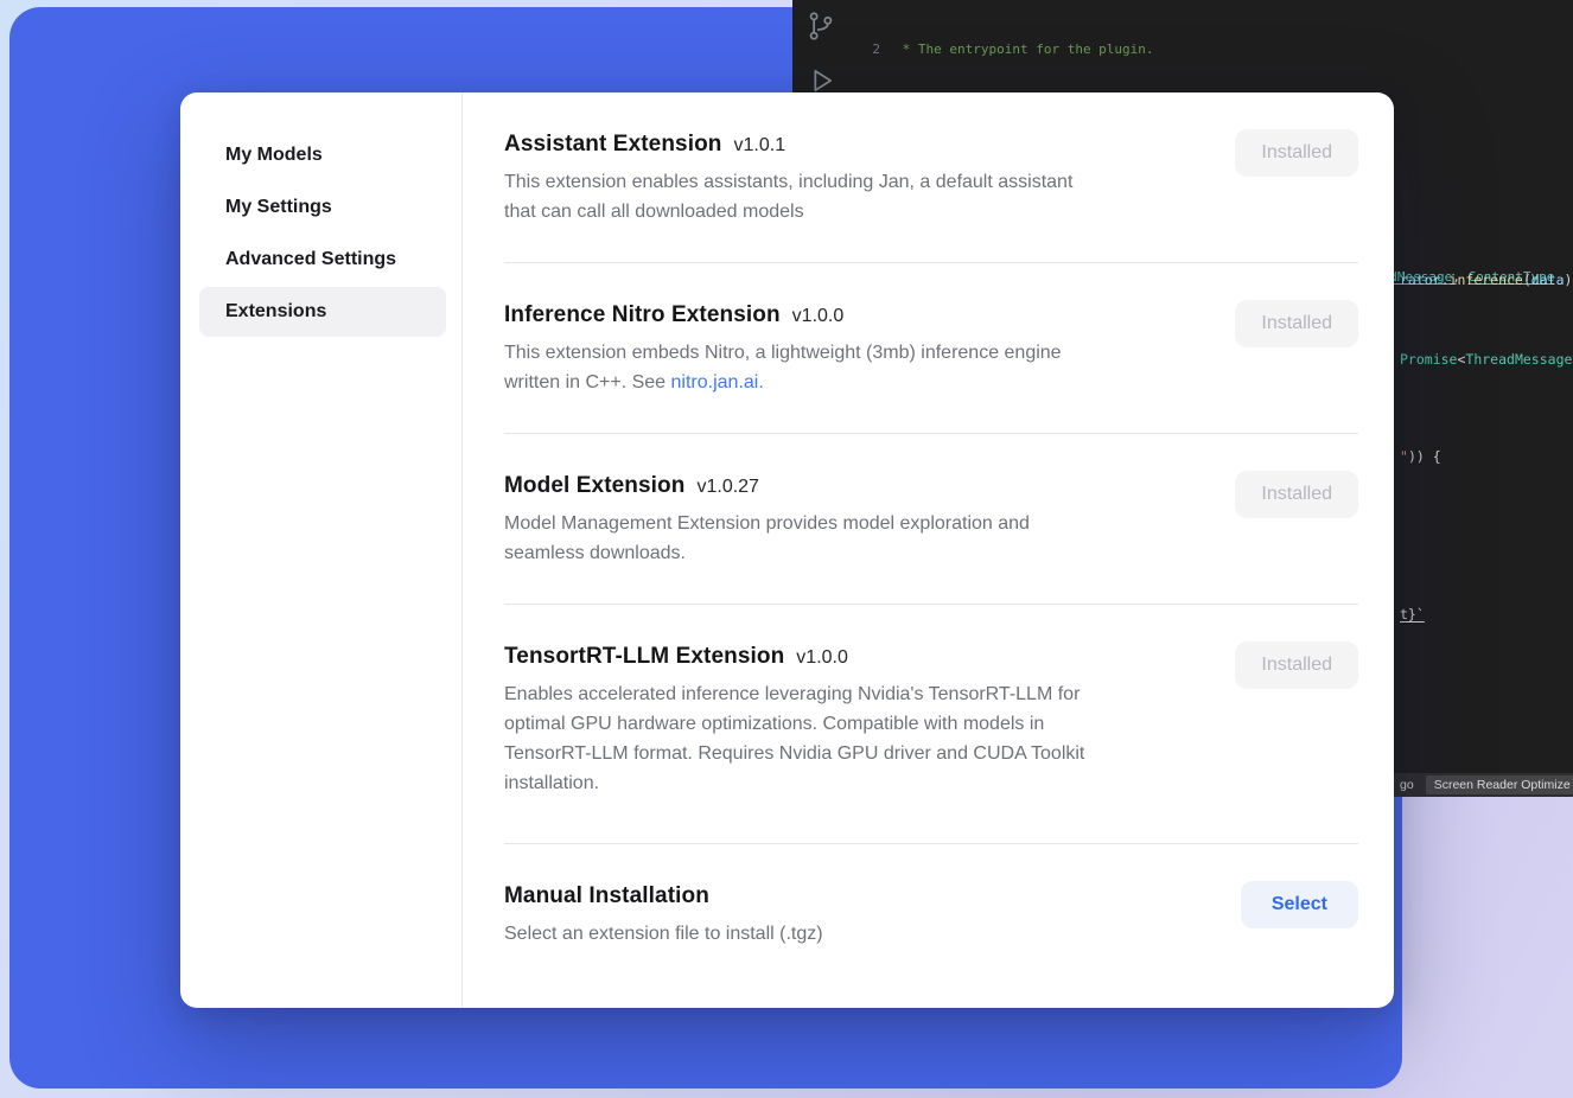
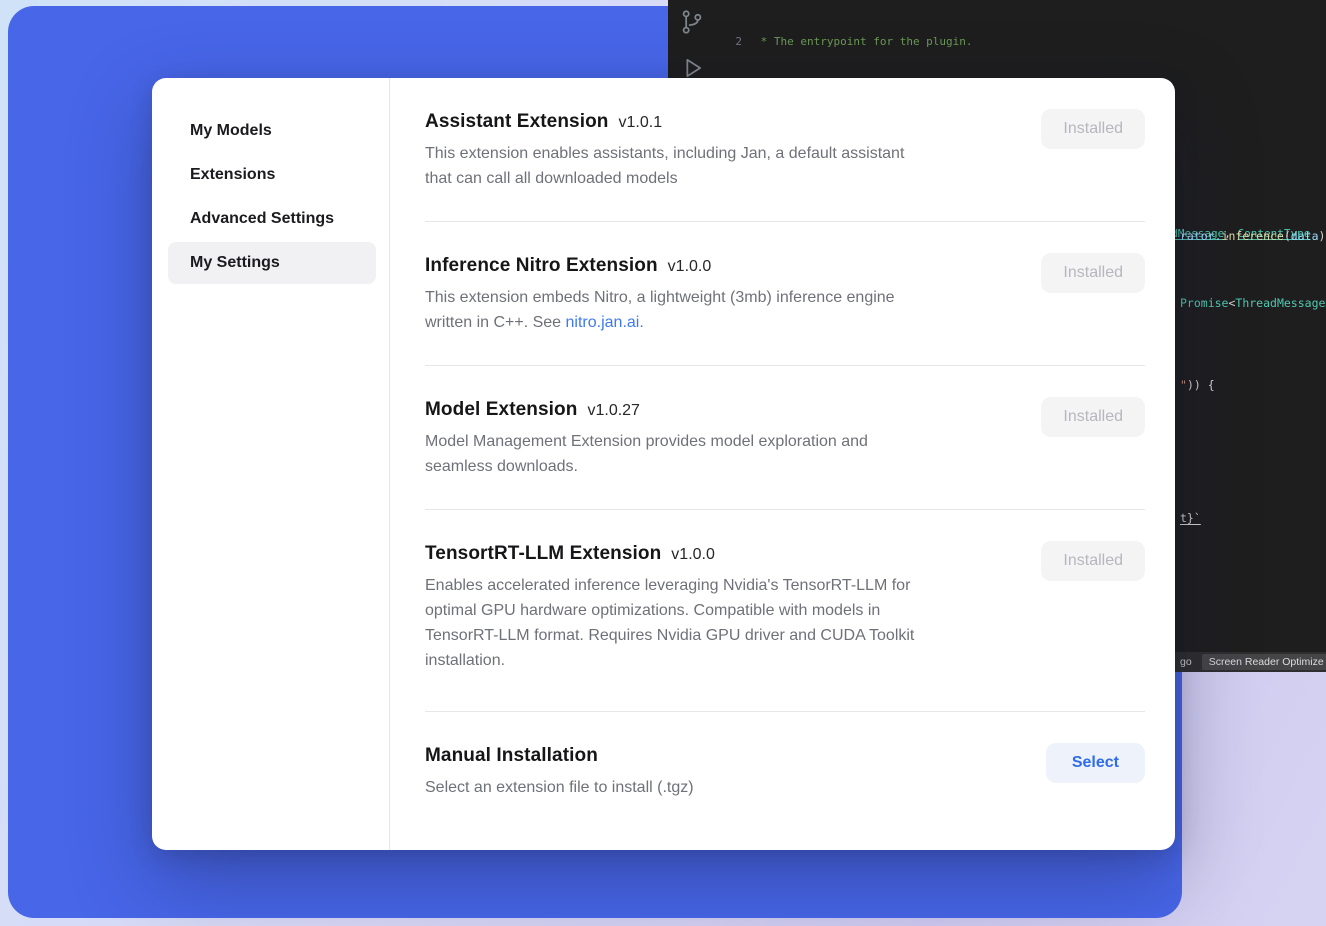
  2
  * The entrypoint for the plugin.
  rator.inference(data)
  Promise<ThreadMessage
  ")) {
  t}`
  go
  Screen Reader Optimize
  My Models
- My Settings
+ Extensions
  Advanced Settings
- Extensions
+ My Settings
  Assistant Extension
  v1.0.1
  This extension enables assistants, including Jan, a default assistant
  that can call all downloaded models
  Installed
  Inference Nitro Extension
  v1.0.0
  This extension embeds Nitro, a lightweight (3mb) inference engine
  written in C++. See nitro.jan.ai.
  Installed
  Model Extension
  v1.0.27
  Model Management Extension provides model exploration and
  seamless downloads.
  Installed
  TensortRT-LLM Extension
  v1.0.0
  Enables accelerated inference leveraging Nvidia's TensorRT-LLM for
  optimal GPU hardware optimizations. Compatible with models in
  TensorRT-LLM format. Requires Nvidia GPU driver and CUDA Toolkit
  installation.
  Installed
  Manual Installation
  Select an extension file to install (.tgz)
  Select
